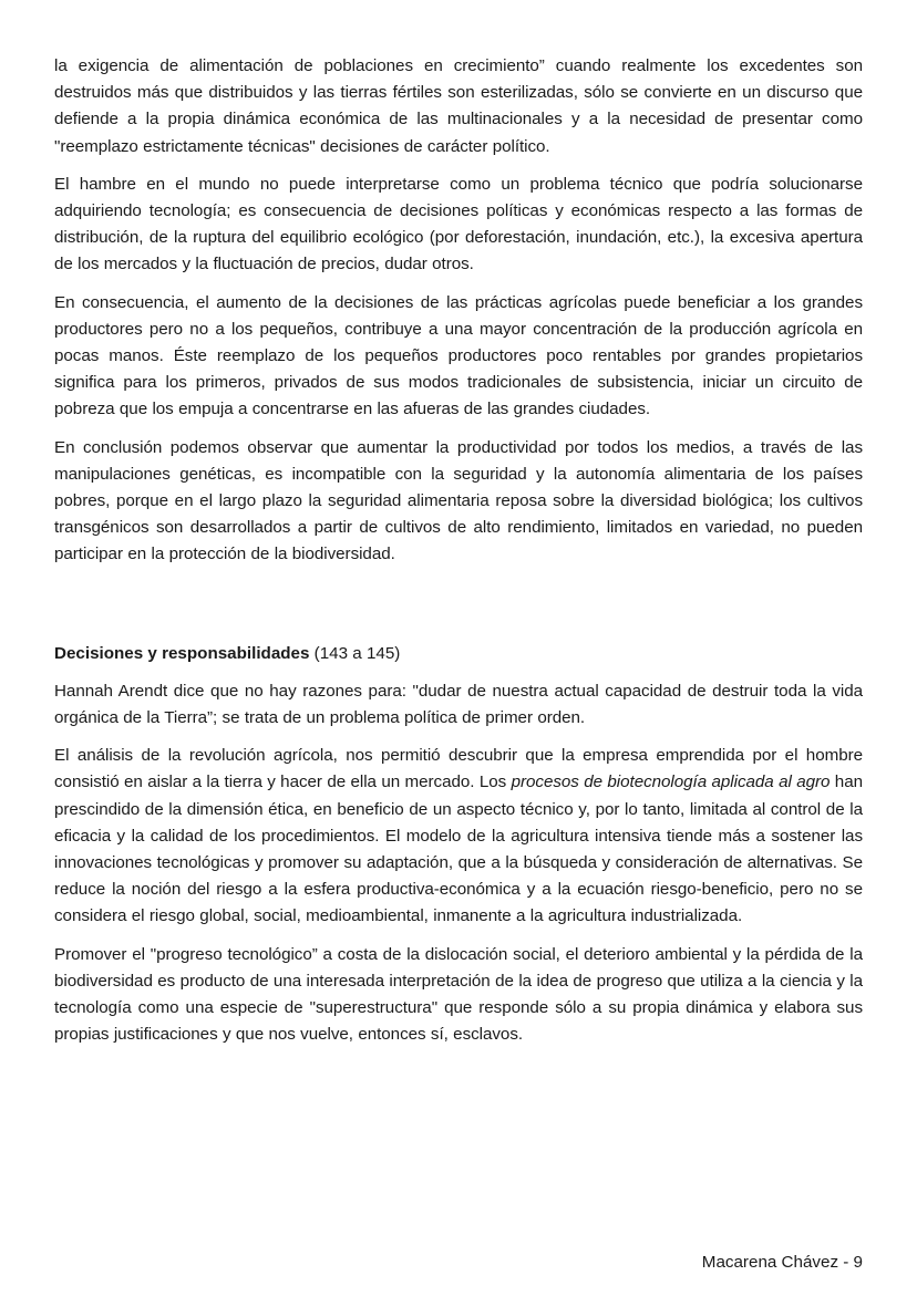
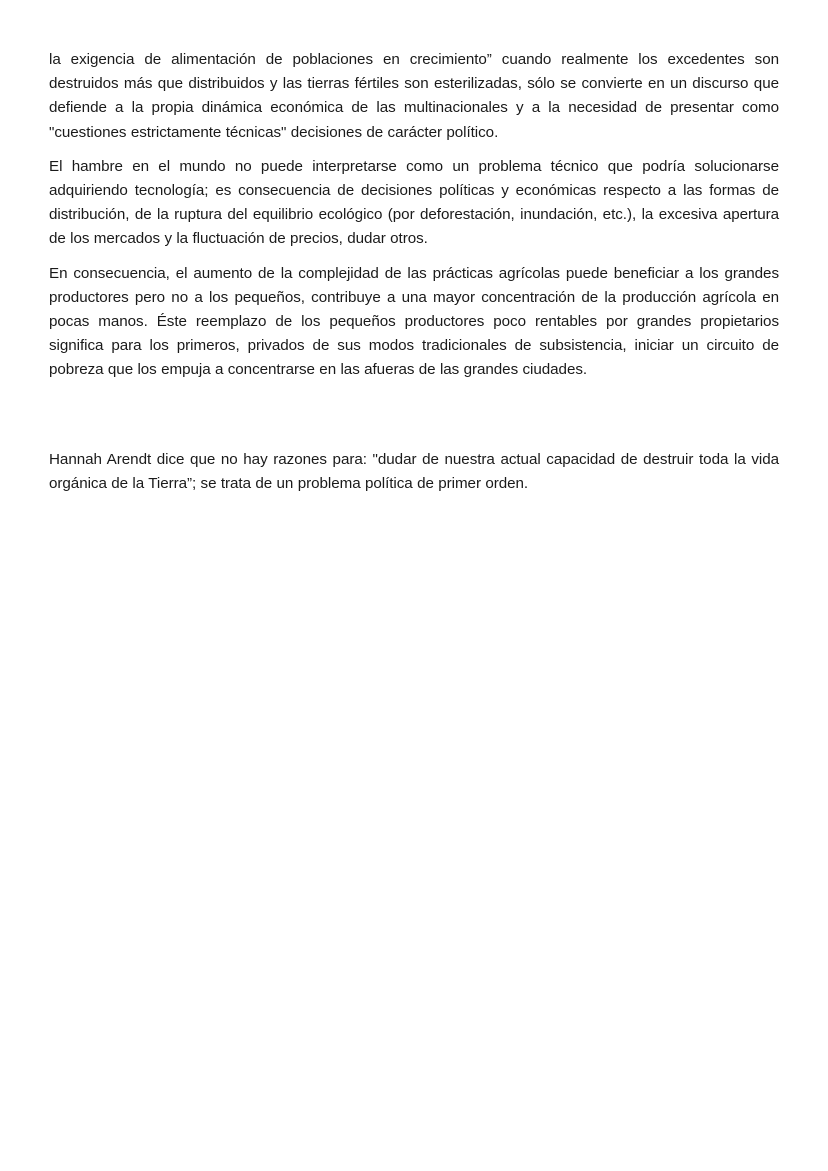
- la exigencia de alimentación de poblaciones en crecimiento” cuando realmente los excedentes son destruidos más que distribuidos y las tierras fértiles son esterilizadas, sólo se convierte en un discurso que defiende a la propia dinámica económica de las multinacionales y a la necesidad de presentar como "reemplazo estrictamente técnicas" decisiones de carácter político.
+ la exigencia de alimentación de poblaciones en crecimiento” cuando realmente los excedentes son destruidos más que distribuidos y las tierras fértiles son esterilizadas, sólo se convierte en un discurso que defiende a la propia dinámica económica de las multinacionales y a la necesidad de presentar como "cuestiones estrictamente técnicas" decisiones de carácter político.
  El hambre en el mundo no puede interpretarse como un problema técnico que podría solucionarse adquiriendo tecnología; es consecuencia de decisiones políticas y económicas respecto a las formas de distribución, de la ruptura del equilibrio ecológico (por deforestación, inundación, etc.), la excesiva apertura de los mercados y la fluctuación de precios, dudar otros.
- En consecuencia, el aumento de la decisiones de las prácticas agrícolas puede beneficiar a los grandes productores pero no a los pequeños, contribuye a una mayor concentración de la producción agrícola en pocas manos. Éste reemplazo de los pequeños productores poco rentables por grandes propietarios significa para los primeros, privados de sus modos tradicionales de subsistencia, iniciar un circuito de pobreza que los empuja a concentrarse en las afueras de las grandes ciudades.
+ En consecuencia, el aumento de la complejidad de las prácticas agrícolas puede beneficiar a los grandes productores pero no a los pequeños, contribuye a una mayor concentración de la producción agrícola en pocas manos. Éste reemplazo de los pequeños productores poco rentables por grandes propietarios significa para los primeros, privados de sus modos tradicionales de subsistencia, iniciar un circuito de pobreza que los empuja a concentrarse en las afueras de las grandes ciudades.
- En conclusión podemos observar que aumentar la productividad por todos los medios, a través de las manipulaciones genéticas, es incompatible con la seguridad y la autonomía alimentaria de los países pobres, porque en el largo plazo la seguridad alimentaria reposa sobre la diversidad biológica; los cultivos transgénicos son desarrollados a partir de cultivos de alto rendimiento, limitados en variedad, no pueden participar en la protección de la biodiversidad.
- Decisiones y responsabilidades (143 a 145)
  Hannah Arendt dice que no hay razones para: "dudar de nuestra actual capacidad de destruir toda la vida orgánica de la Tierra”; se trata de un problema política de primer orden.
- El análisis de la revolución agrícola, nos permitió descubrir que la empresa emprendida por el hombre consistió en aislar a la tierra y hacer de ella un mercado. Los procesos de biotecnología aplicada al agro han prescindido de la dimensión ética, en beneficio de un aspecto técnico y, por lo tanto, limitada al control de la eficacia y la calidad de los procedimientos. El modelo de la agricultura intensiva tiende más a sostener las innovaciones tecnológicas y promover su adaptación, que a la búsqueda y consideración de alternativas. Se reduce la noción del riesgo a la esfera productiva-económica y a la ecuación riesgo-beneficio, pero no se considera el riesgo global, social, medioambiental, inmanente a la agricultura industrializada.
- Promover el "progreso tecnológico” a costa de la dislocación social, el deterioro ambiental y la pérdida de la biodiversidad es producto de una interesada interpretación de la idea de progreso que utiliza a la ciencia y la tecnología como una especie de "superestructura" que responde sólo a su propia dinámica y elabora sus propias justificaciones y que nos vuelve, entonces sí, esclavos.
- Macarena Chávez - 9
